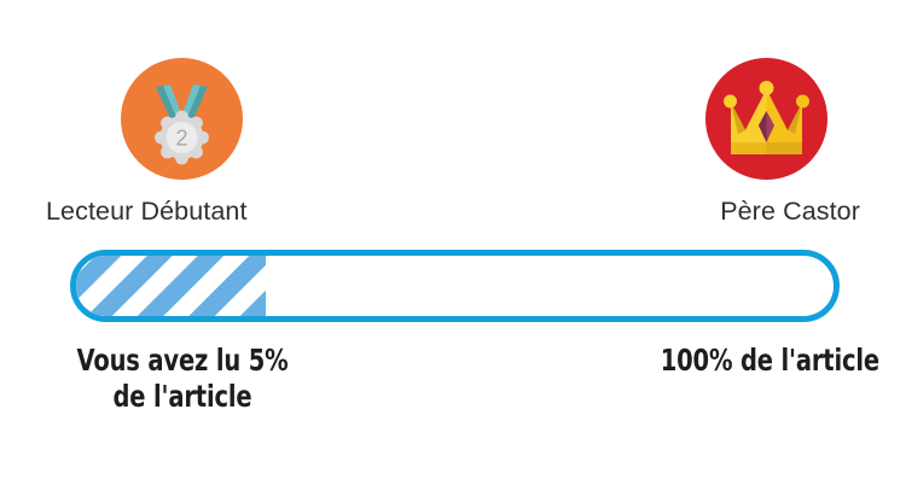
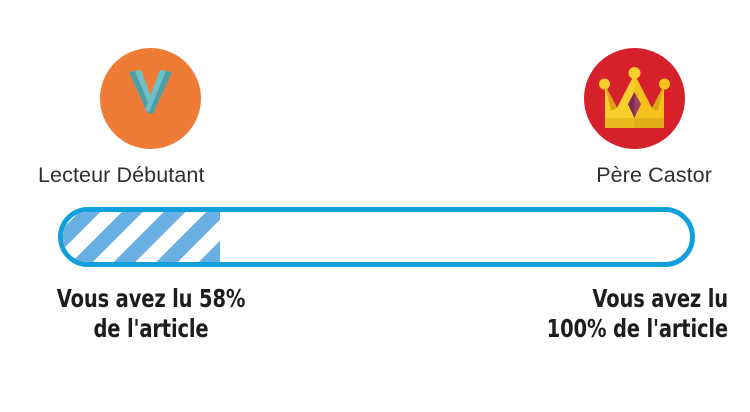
- 2
  Lecteur Débutant
  Père Castor
- Vous avez lu 5%
+ Vous avez lu 58%
  de l'article
+ Vous avez lu
  100% de l'article
